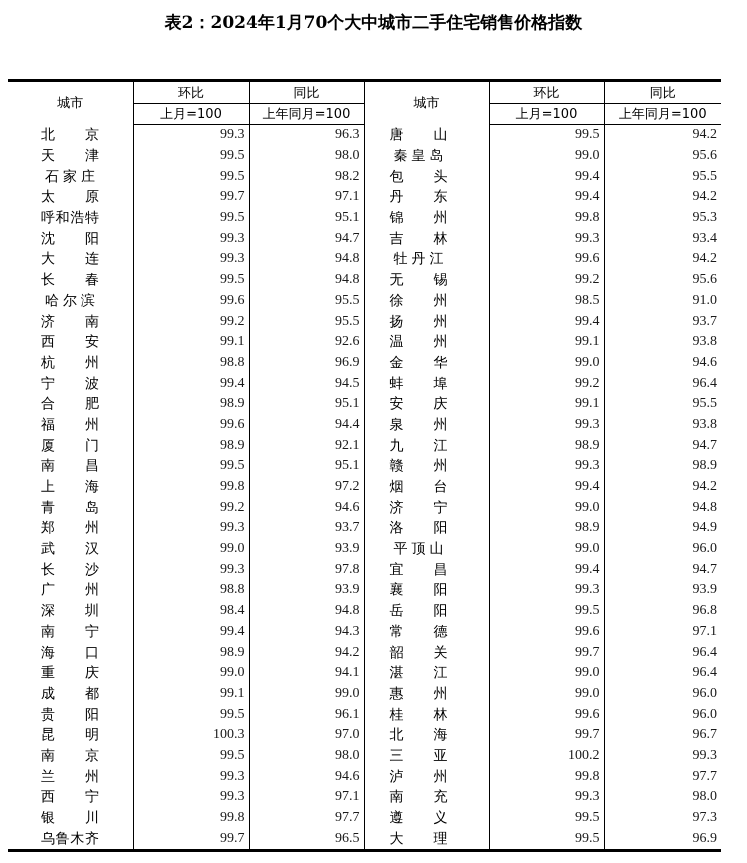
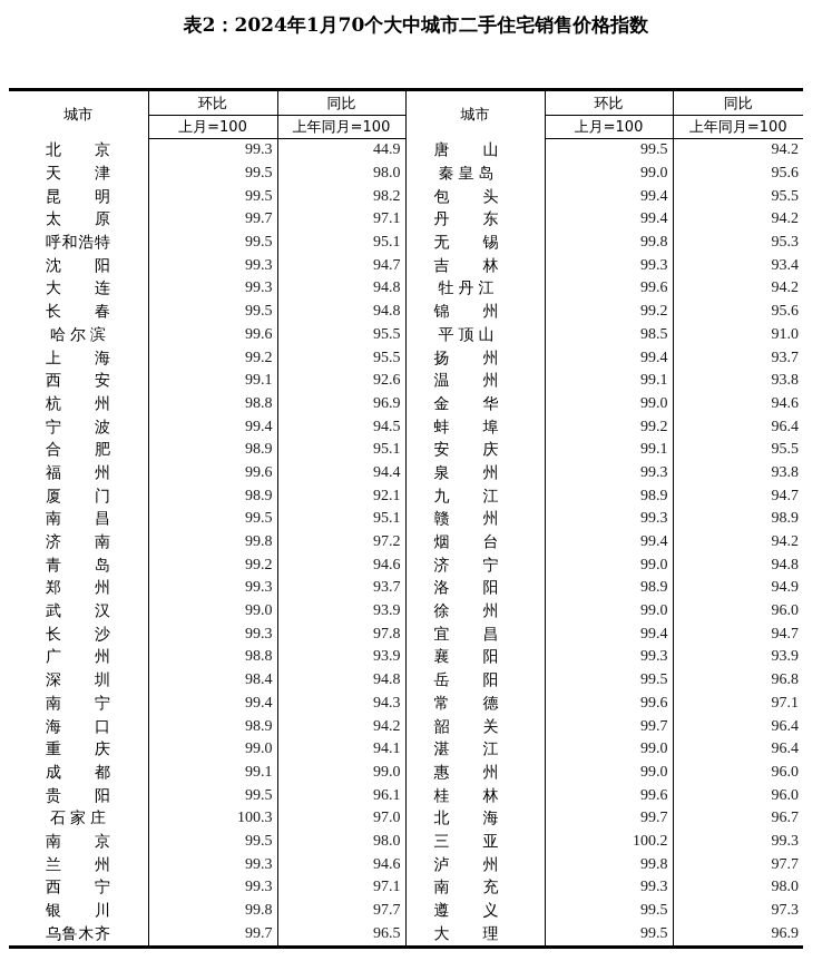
  表2：2024年1月70个大中城市二手住宅销售价格指数
  城市	环比	同比	城市	环比	同比
  上月=100	上年同月=100	上月=100	上年同月=100
- 北京	99.3	96.3	唐山	99.5	94.2
+ 北京	99.3	44.9	唐山	99.5	94.2
  天津	99.5	98.0	秦皇岛	99.0	95.6
- 石家庄	99.5	98.2	包头	99.4	95.5
+ 昆明	99.5	98.2	包头	99.4	95.5
  太原	99.7	97.1	丹东	99.4	94.2
- 呼和浩特	99.5	95.1	锦州	99.8	95.3
+ 呼和浩特	99.5	95.1	无锡	99.8	95.3
  沈阳	99.3	94.7	吉林	99.3	93.4
  大连	99.3	94.8	牡丹江	99.6	94.2
- 长春	99.5	94.8	无锡	99.2	95.6
+ 长春	99.5	94.8	锦州	99.2	95.6
- 哈尔滨	99.6	95.5	徐州	98.5	91.0
+ 哈尔滨	99.6	95.5	平顶山	98.5	91.0
- 济南	99.2	95.5	扬州	99.4	93.7
+ 上海	99.2	95.5	扬州	99.4	93.7
  西安	99.1	92.6	温州	99.1	93.8
  杭州	98.8	96.9	金华	99.0	94.6
  宁波	99.4	94.5	蚌埠	99.2	96.4
  合肥	98.9	95.1	安庆	99.1	95.5
  福州	99.6	94.4	泉州	99.3	93.8
  厦门	98.9	92.1	九江	98.9	94.7
  南昌	99.5	95.1	赣州	99.3	98.9
- 上海	99.8	97.2	烟台	99.4	94.2
+ 济南	99.8	97.2	烟台	99.4	94.2
  青岛	99.2	94.6	济宁	99.0	94.8
  郑州	99.3	93.7	洛阳	98.9	94.9
- 武汉	99.0	93.9	平顶山	99.0	96.0
+ 武汉	99.0	93.9	徐州	99.0	96.0
  长沙	99.3	97.8	宜昌	99.4	94.7
  广州	98.8	93.9	襄阳	99.3	93.9
  深圳	98.4	94.8	岳阳	99.5	96.8
  南宁	99.4	94.3	常德	99.6	97.1
  海口	98.9	94.2	韶关	99.7	96.4
  重庆	99.0	94.1	湛江	99.0	96.4
  成都	99.1	99.0	惠州	99.0	96.0
  贵阳	99.5	96.1	桂林	99.6	96.0
- 昆明	100.3	97.0	北海	99.7	96.7
+ 石家庄	100.3	97.0	北海	99.7	96.7
  南京	99.5	98.0	三亚	100.2	99.3
  兰州	99.3	94.6	泸州	99.8	97.7
  西宁	99.3	97.1	南充	99.3	98.0
  银川	99.8	97.7	遵义	99.5	97.3
  乌鲁木齐	99.7	96.5	大理	99.5	96.9
